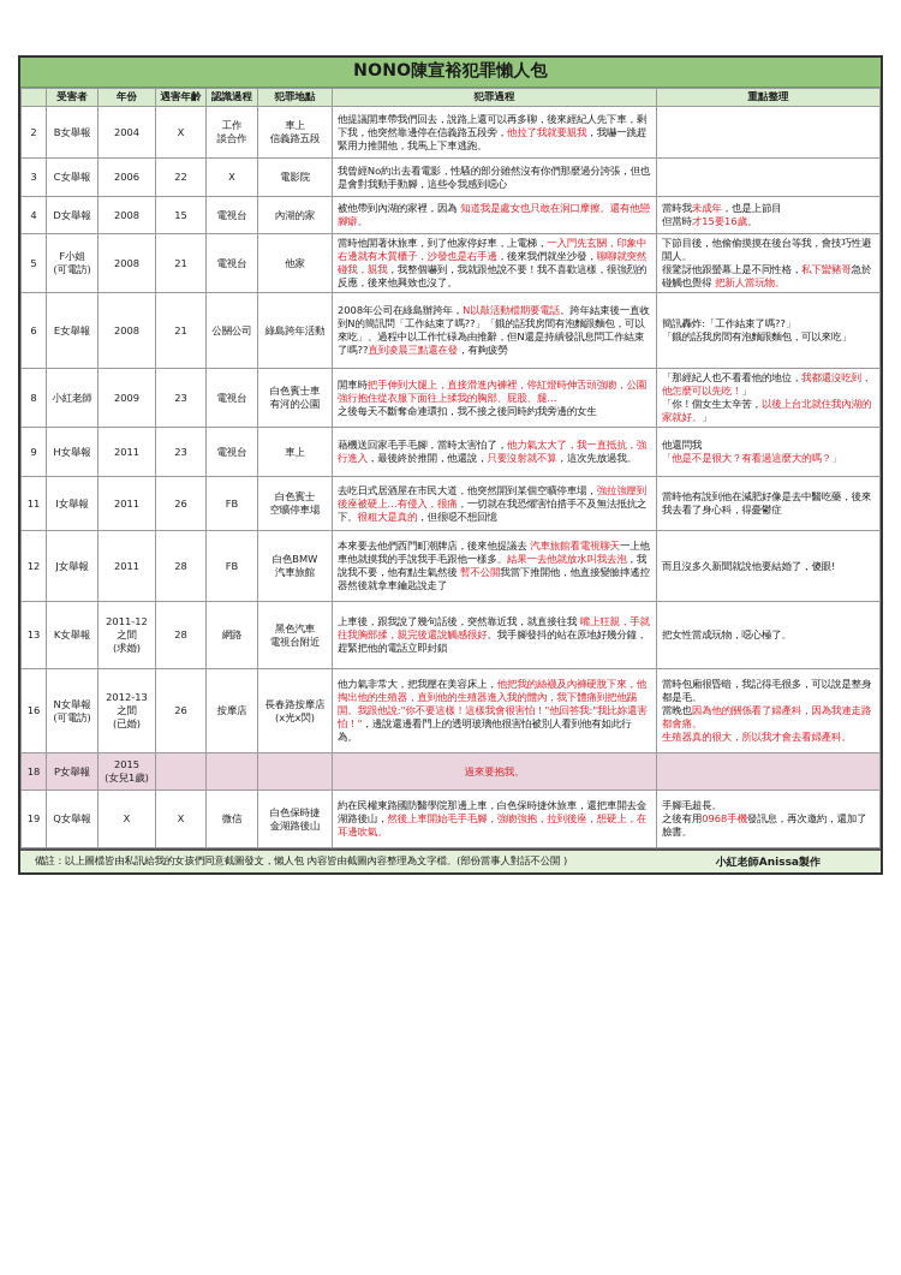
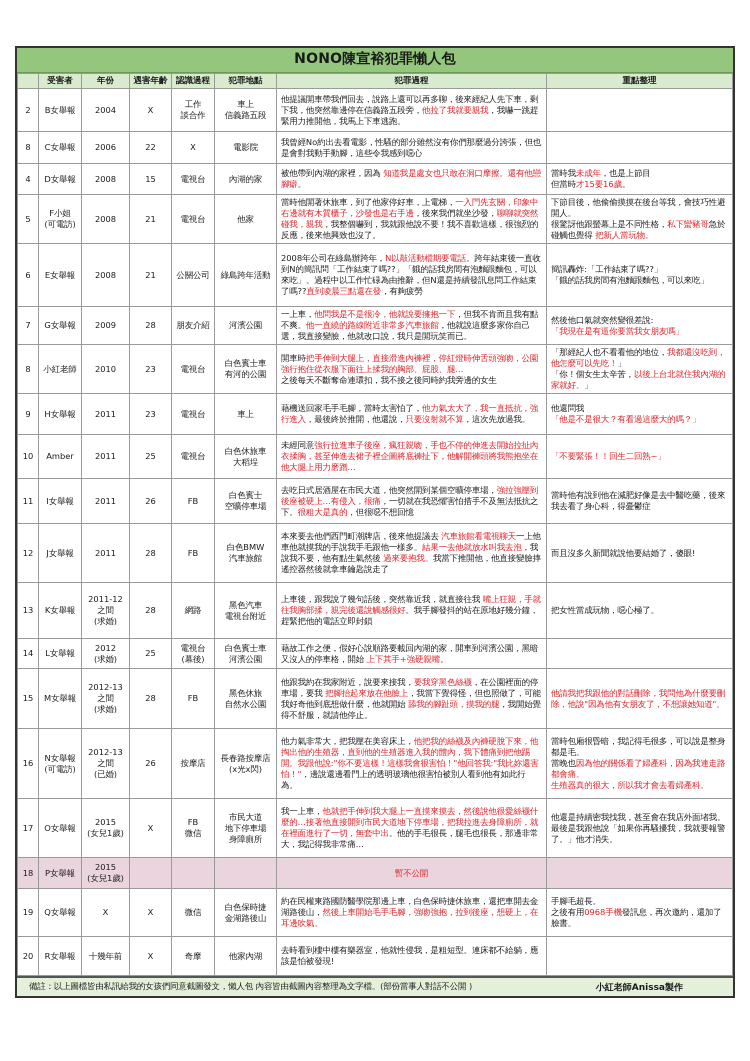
  NONO陳宣裕犯罪懶人包
  	受害者	年份	遇害年齡	認識過程	犯罪地點	犯罪過程	重點整理
  2	B女舉報	2004	X	工作談合作	車上信義路五段	他提議開車帶我們回去，說路上還可以再多聊，後來經紀人先下車，剩下我，他突然靠邊停在信義路五段旁，他拉了我就要親我，我嚇一跳趕緊用力推開他，我馬上下車逃跑。
- 3	C女舉報	2006	22	X	電影院	我曾經No約出去看電影，性騷的部分雖然沒有你們那麼過分誇張，但也是會對我動手動腳，這些令我感到噁心
+ 8	C女舉報	2006	22	X	電影院	我曾經No約出去看電影，性騷的部分雖然沒有你們那麼過分誇張，但也是會對我動手動腳，這些令我感到噁心
  4	D女舉報	2008	15	電視台	內湖的家	被他帶到內湖的家裡，因為 知道我是處女也只敢在洞口摩擦。還有他戀腳癖。	當時我未成年，也是上節目但當時才15要16歲。
  5	F小姐(可電訪)	2008	21	電視台	他家	當時他開著休旅車，到了他家停好車，上電梯，一入門先玄關，印象中右邊就有木質櫃子，沙發也是右手邊，後來我們就坐沙發，聊聊就突然碰我，親我，我整個嚇到，我就跟他說不要！我不喜歡這樣，很強烈的反應，後來他興致也沒了。	下節目後，他偷偷摸摸在後台等我，會技巧性避開人。很驚訝他跟螢幕上是不同性格，私下蠻豬哥急於碰觸也覺得 把新人當玩物。
  6	E女舉報	2008	21	公關公司	綠島跨年活動	2008年公司在綠島辦跨年，N以敲活動檔期要電話。跨年結束後一直收到N的簡訊問「工作結束了嗎??」「餓的話我房間有泡麵跟麵包，可以來吃」。過程中以工作忙碌為由推辭，但N還是持續發訊息問工作結束了嗎??直到凌晨三點還在發，有夠疲勞	簡訊轟炸:「工作結束了嗎??」「餓的話我房間有泡麵跟麵包，可以來吃」
+ 7	G女舉報	2009	28	朋友介紹	河濱公園	一上車，他問我是不是很冷，他就說要擁抱一下，但我不肯而且我有點不爽。他一直繞的路線附近非常多汽車旅館，他就說這麼多家你自己選，我直接變臉，他就改口說，我只是開玩笑而已。	然後他口氣就突然變很差說: 「我現在是有逼你要當我女朋友嗎」
- 8	小紅老師	2009	23	電視台	白色賓士車有河的公園	開車時把手伸到大腿上，直接滑進內褲裡，停紅燈時伸舌頭強吻，公園強行抱住從衣服下面往上揉我的胸部、屁股、腿… 之後每天不斷奪命連環扣，我不接之後同時約我旁邊的女生	「那經紀人也不看看他的地位，我都還沒吃到，他怎麼可以先吃！」「你！個女生太辛苦，以後上台北就住我內湖的家就好。」
+ 8	小紅老師	2010	23	電視台	白色賓士車有河的公園	開車時把手伸到大腿上，直接滑進內褲裡，停紅燈時伸舌頭強吻，公園強行抱住從衣服下面往上揉我的胸部、屁股、腿… 之後每天不斷奪命連環扣，我不接之後同時約我旁邊的女生	「那經紀人也不看看他的地位，我都還沒吃到，他怎麼可以先吃！」「你！個女生太辛苦，以後上台北就住我內湖的家就好。」
  9	H女舉報	2011	23	電視台	車上	藉機送回家毛手毛腳，當時太害怕了，他力氣太大了，我一直抵抗，強行進入，最後終於推開，他還說，只要沒射就不算，這次先放過我。	他還問我 「他是不是很大？有看過這麼大的嗎？」
+ 10	Amber	2011	25	電視台	白色休旅車大稻埕	未經同意強行拉進車子後座，瘋狂親吻，手也不停的伸進去開始拉扯內衣揉胸，甚至伸進去裙子裡企圖將底褲扯下，他解開褲頭將我熊抱坐在他大腿上用力磨蹭…	「不要緊張！！回生二回熟~」
  11	I女舉報	2011	26	FB	白色賓士空曠停車場	去吃日式居酒屋在市民大道，他突然開到某個空曠停車場，強拉強壓到後座被硬上…有侵入，很痛，一切就在我恐懼害怕措手不及無法抵抗之下。很粗大是真的，但很噁不想回憶	當時他有說到他在減肥好像是去中醫吃藥，後來我去看了身心科，得憂鬱症
- 12	J女舉報	2011	28	FB	白色BMW汽車旅館	本來要去他們西門町潮牌店，後來他提議去 汽車旅館看電視聊天一上他車他就摸我的手說我手毛跟他一樣多。結果一去他就放水叫我去泡，我說我不要，他有點生氣然後 暫不公開我當下推開他，他直接變臉摔遙控器然後就拿車鑰匙說走了	而且沒多久新聞就說他要結婚了，傻眼!
+ 12	J女舉報	2011	28	FB	白色BMW汽車旅館	本來要去他們西門町潮牌店，後來他提議去 汽車旅館看電視聊天一上他車他就摸我的手說我手毛跟他一樣多。結果一去他就放水叫我去泡，我說我不要，他有點生氣然後 過來要抱我。我當下推開他，他直接變臉摔遙控器然後就拿車鑰匙說走了	而且沒多久新聞就說他要結婚了，傻眼!
  13	K女舉報	2011-12之間(求婚)	28	網路	黑色汽車電視台附近	上車後，跟我說了幾句話後，突然靠近我，就直接往我 嘴上狂親，手就往我胸部揉，親完後還說觸感很好。我手腳發抖的站在原地好幾分鐘，趕緊把他的電話立即封鎖	把女性當成玩物，噁心極了。
+ 14	L女舉報	2012(求婚)	25	電視台(幕後)	白色賓士車河濱公園	藉故工作之便，假好心說順路要載回內湖的家，開車到河濱公園，黑暗又沒人的停車格，開始 上下其手+強硬親嘴。
+ 15	M女舉報	2012-13之間(求婚)	28	FB	黑色休旅自然水公園	他跟我約在我家附近，說要來接我，要我穿黑色絲襪，在公園裡面的停車場，要我 把腳抬起來放在他臉上，我當下覺得怪，但也照做了，可能我好奇他到底想做什麼，他就開始 舔我的腳趾頭，摸我的腿，我開始覺得不舒服，就請他停止。	他請我把我跟他的對話刪除，我問他為什麼要刪除，他說"因為他有女朋友了，不想讓她知道"。
  16	N女舉報(可電訪)	2012-13之間(已婚)	26	按摩店	長春路按摩店(x光x閃)	他力氣非常大，把我壓在美容床上，他把我的絲襪及內褲硬脫下來，他掏出他的生殖器，直到他的生殖器進入我的體內，我下體痛到把他踢開。我跟他說:"你不要這樣！這樣我會很害怕！"他回答我:"我比妳還害怕！"，邊說還邊看門上的透明玻璃他很害怕被別人看到他有如此行為。	當時包廂很昏暗，我記得毛很多，可以說是整身都是毛。當晚也因為他的關係看了婦產科，因為我連走路都會痛。生殖器真的很大，所以我才會去看婦產科。
+ 17	O女舉報	2015(女兒1歲)	X	FB微信	市民大道地下停車場身障廁所	我一上車，他就把手伸到我大腿上一直摸來摸去，然後說他很愛絲襪什麼的…接著他直接開到市民大道地下停車場，把我拉進去身障廁所，就在裡面進行了一切，無套中出。他的手毛很長，腿毛也很長，那邊非常大，我記得我非常痛…	他還是持續密我找我，甚至會在我店外面堵我。最後是我跟他說「如果你再騷擾我，我就要報警了。」他才消失。
- 18	P女舉報	2015(女兒1歲)				過來要抱我。
+ 18	P女舉報	2015(女兒1歲)				暫不公開
  19	Q女舉報	X	X	微信	白色保時捷金湖路後山	約在民權東路國防醫學院那邊上車，白色保時捷休旅車，還把車開去金湖路後山，然後上車開始毛手毛腳，強吻強抱，拉到後座，想硬上，在耳邊吹氣。	手腳毛超長。之後有用0968手機發訊息，再次邀約，還加了臉書。
+ 20	R女舉報	十幾年前	X	奇摩	他家內湖	去時看到樓中樓有樂器室，他就性侵我，是粗短型。連床都不給躺，應該是怕被發現!
  備註：以上圖檔皆由私訊給我的女孩們同意截圖發文，懶人包 內容皆由截圖內容整理為文字檔。(部份當事人對話不公開 )
  小紅老師Anissa製作
